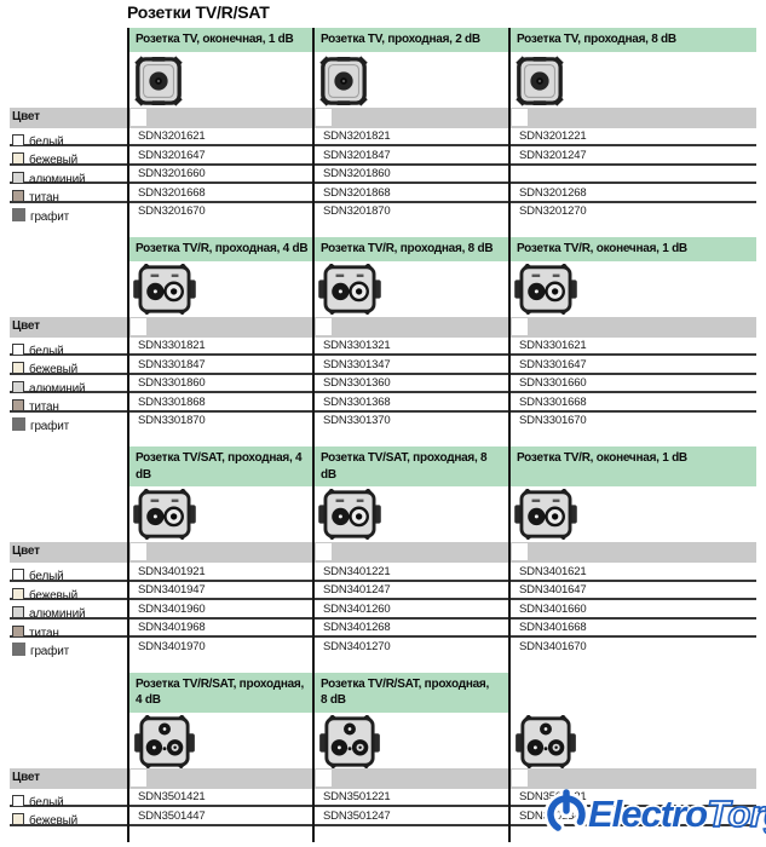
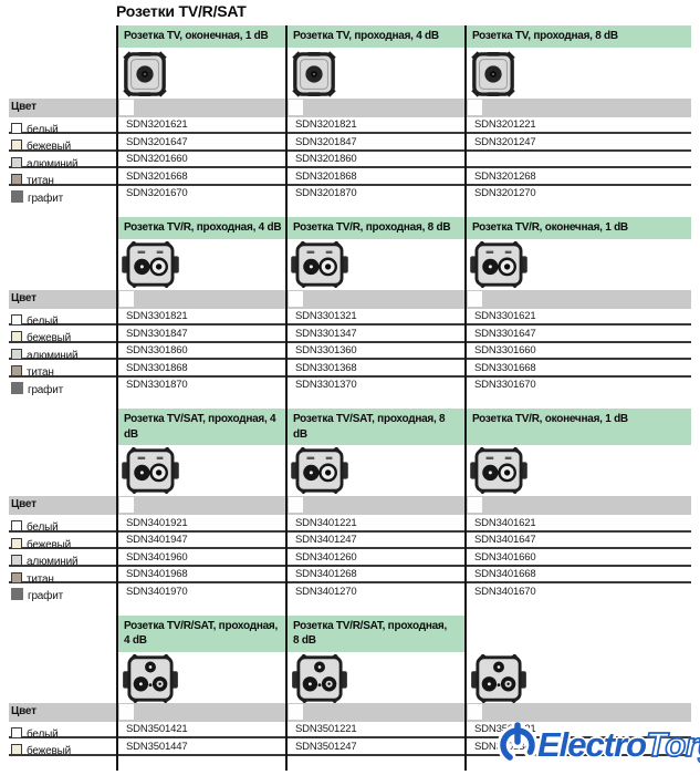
  Розетки TV/R/SAT
  Розетка TV, оконечная, 1 dB
- Розетка TV, проходная, 2 dB
+ Розетка TV, проходная, 4 dB
  Розетка TV, проходная, 8 dB
  Цвет
  белый
  SDN3201621
  SDN3201821
  SDN3201221
  бежевый
  SDN3201647
  SDN3201847
  SDN3201247
  алюминий
  SDN3201660
  SDN3201860
  титан
  SDN3201668
  SDN3201868
  SDN3201268
  графит
  SDN3201670
  SDN3201870
  SDN3201270
  Розетка TV/R, проходная, 4 dB
  Розетка TV/R, проходная, 8 dB
  Розетка TV/R, оконечная, 1 dB
  Цвет
  белый
  SDN3301821
  SDN3301321
  SDN3301621
  бежевый
  SDN3301847
  SDN3301347
  SDN3301647
  алюминий
  SDN3301860
  SDN3301360
  SDN3301660
  титан
  SDN3301868
  SDN3301368
  SDN3301668
  графит
  SDN3301870
  SDN3301370
  SDN3301670
  Розетка TV/SAT, проходная, 4 dB
  Розетка TV/SAT, проходная, 8 dB
  Розетка TV/R, оконечная, 1 dB
  Цвет
  белый
  SDN3401921
  SDN3401221
  SDN3401621
  бежевый
  SDN3401947
  SDN3401247
  SDN3401647
  алюминий
  SDN3401960
  SDN3401260
  SDN3401660
  титан
  SDN3401968
  SDN3401268
  SDN3401668
  графит
  SDN3401970
  SDN3401270
  SDN3401670
  Розетка TV/R/SAT, проходная, 4 dB
  Розетка TV/R/SAT, проходная, 8 dB
  Цвет
  белый
  SDN3501421
  SDN3501221
  бежевый
  SDN3501447
  SDN3501247
  Electro
  Tor
